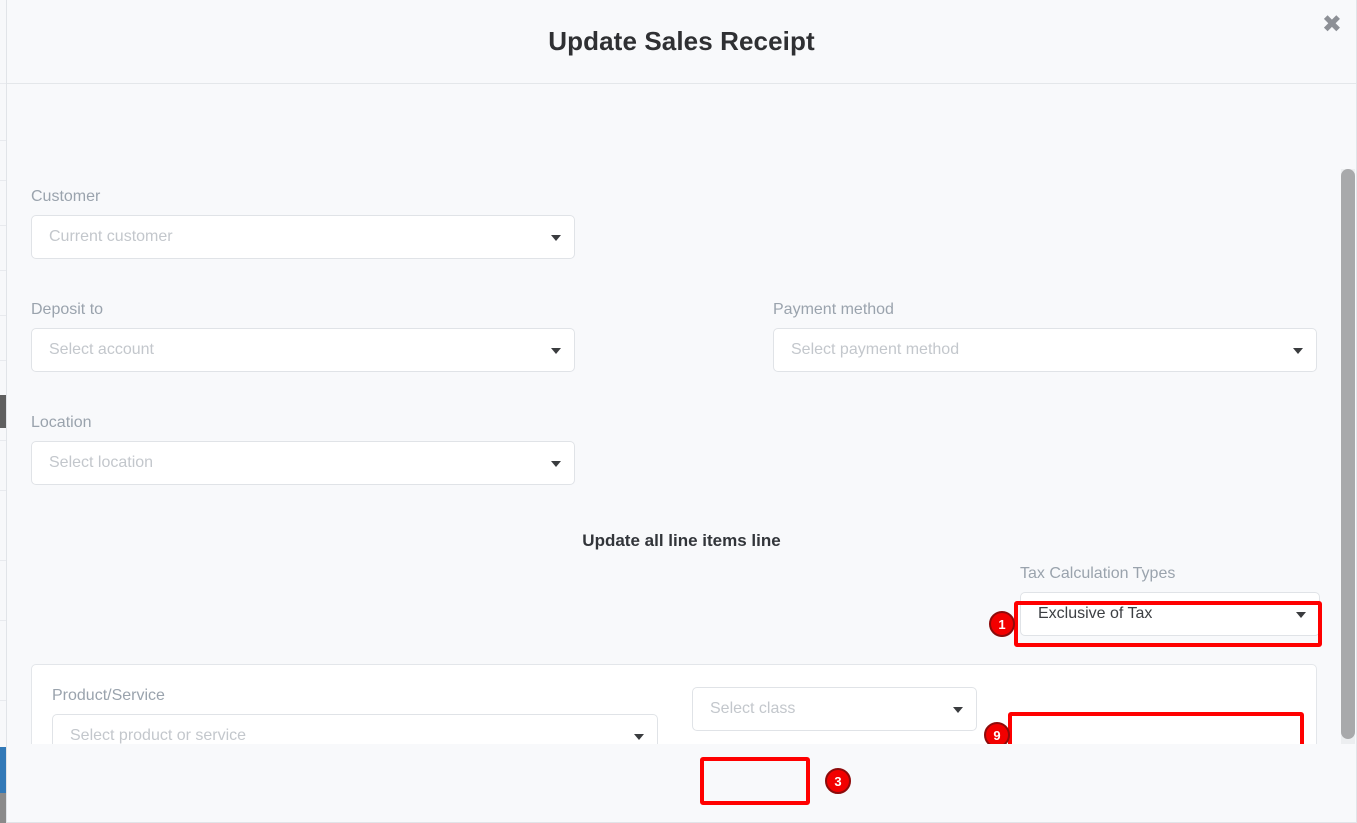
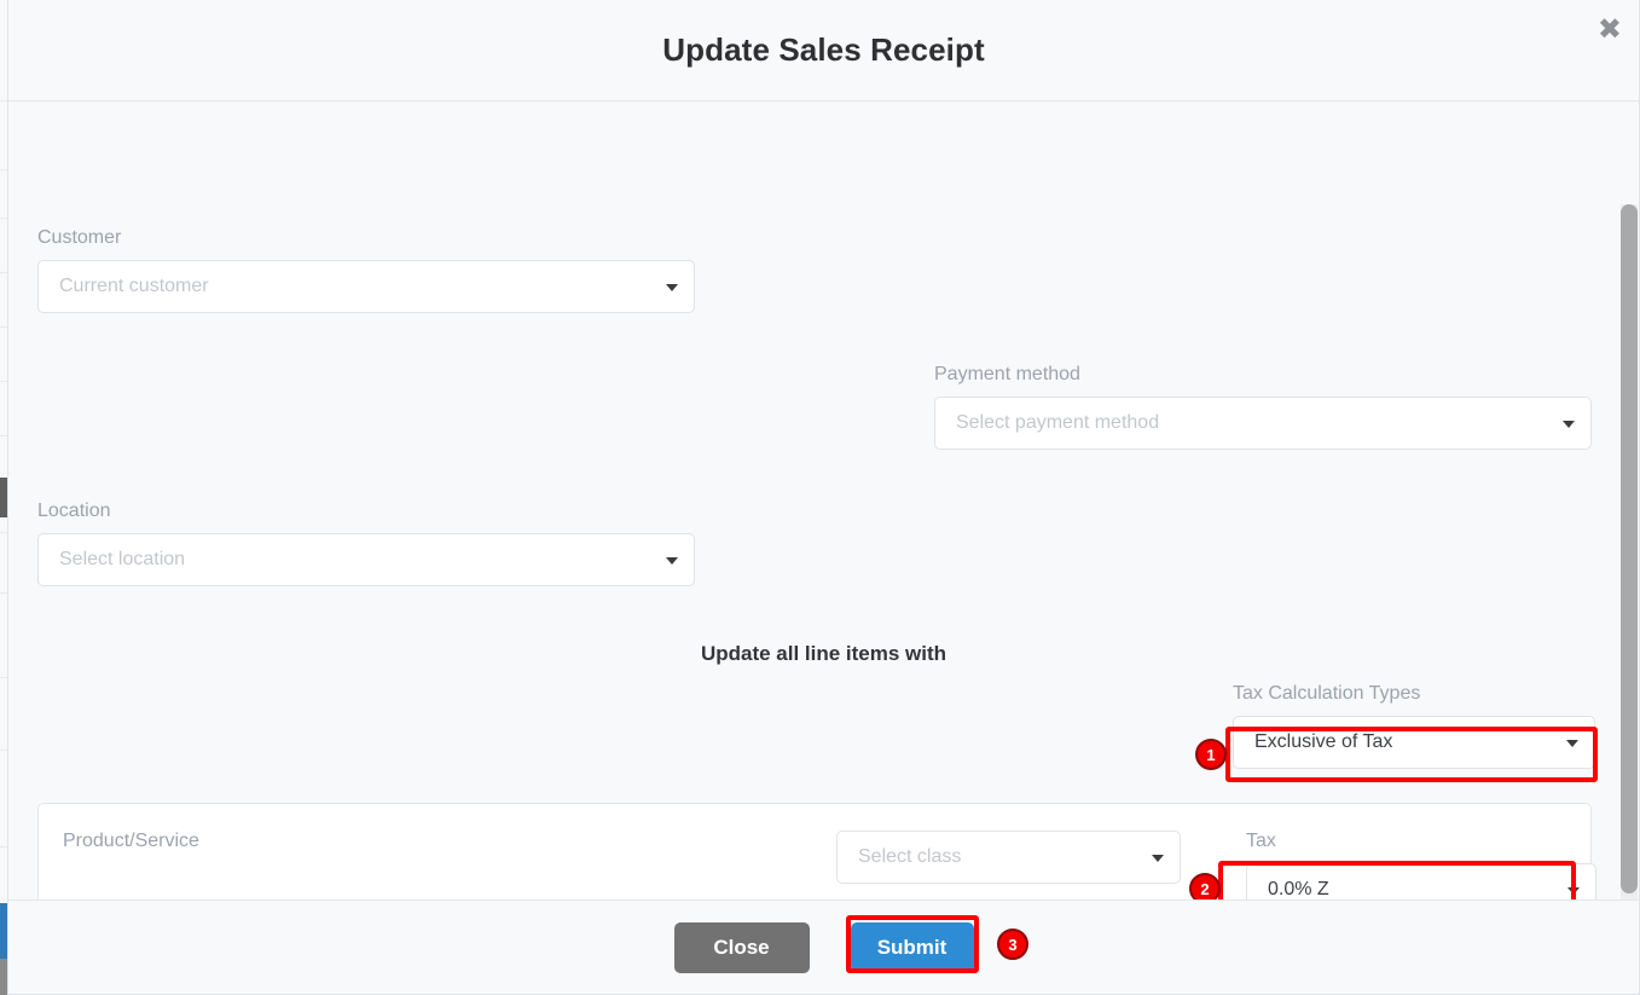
  Update Sales Receipt
  ✖
  Customer
  Current customer
- Deposit to
- Select account
  Payment method
  Select payment method
  Location
  Select location
- Update all line items line
+ Update all line items with
  Tax Calculation Types
  Exclusive of Tax
  Product/Service
- Select product or service
  Select class
+ Tax
+ 0.0% Z
  1
- 9
+ 2
+ Close
+ Submit
  3
